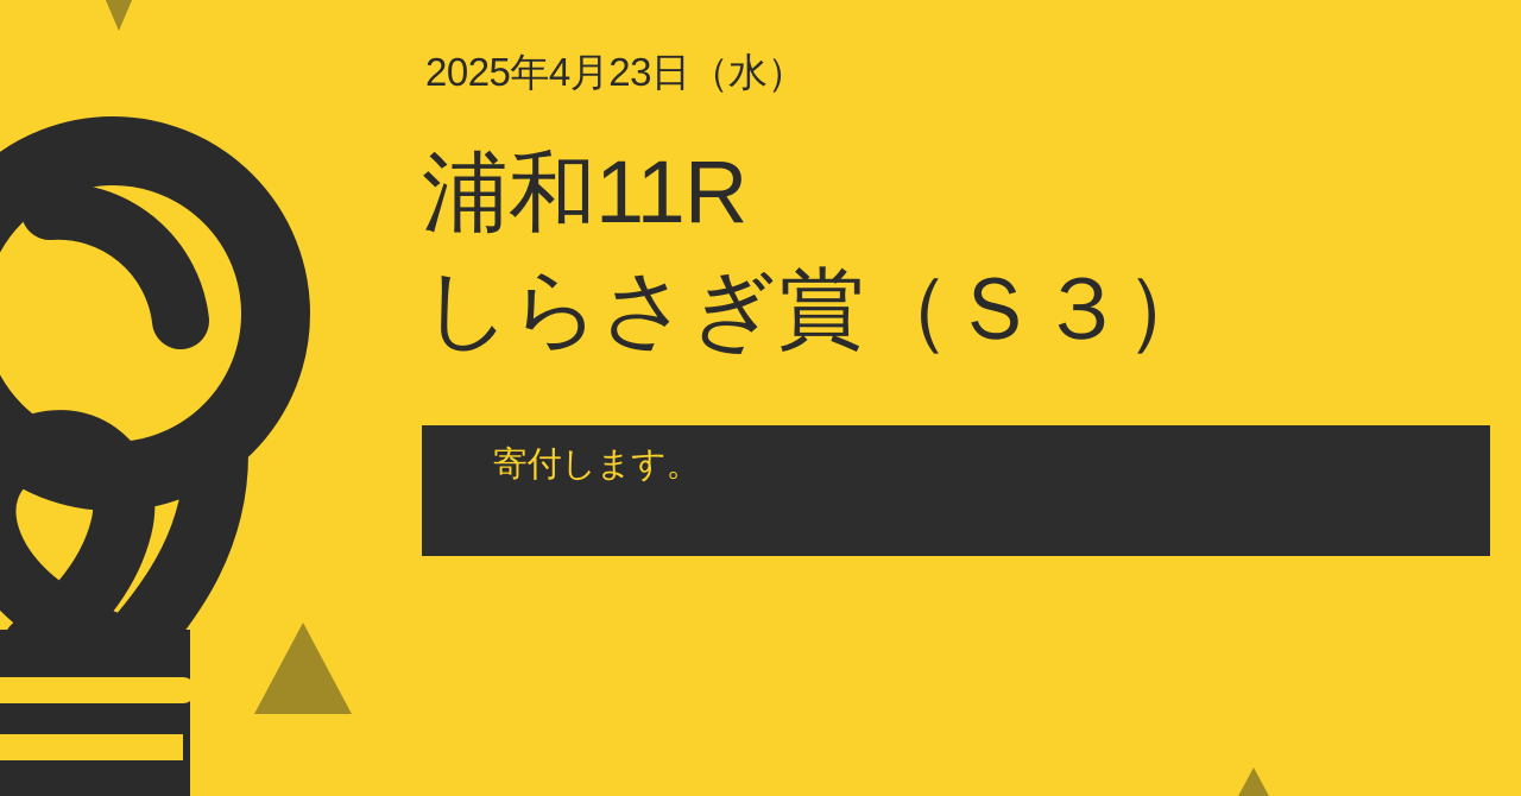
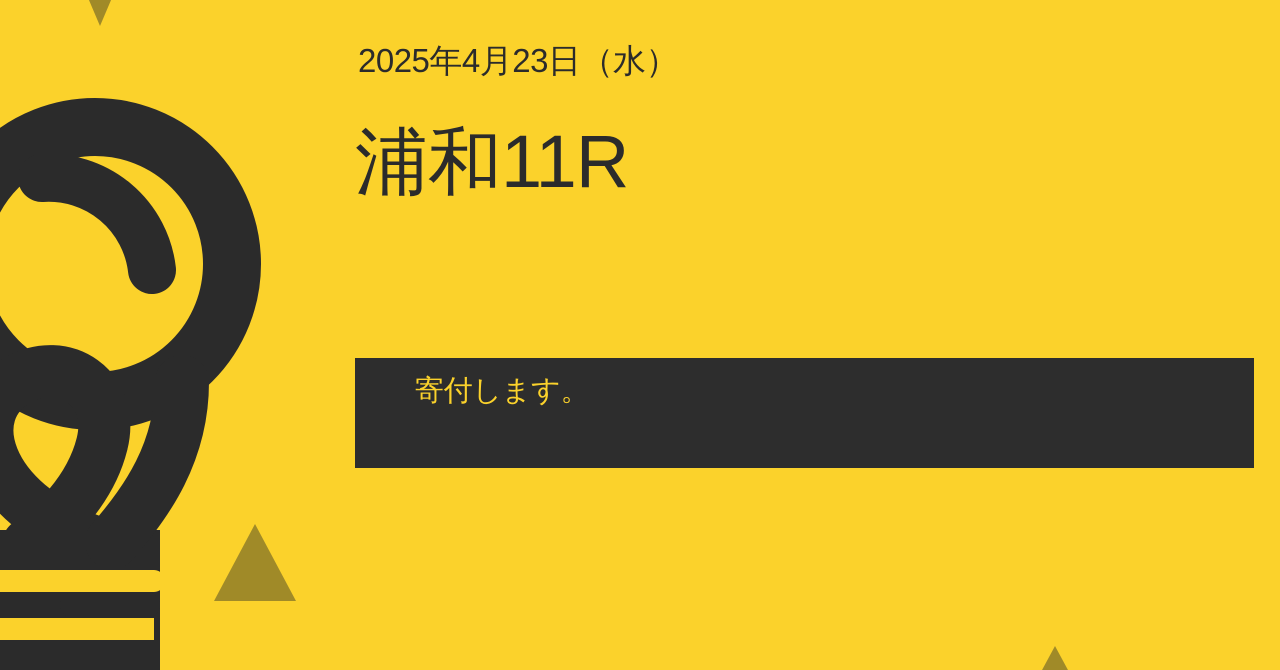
  2025年4月23日（水）
  浦和11R
- しらさぎ賞（Ｓ３）
  寄付します。
